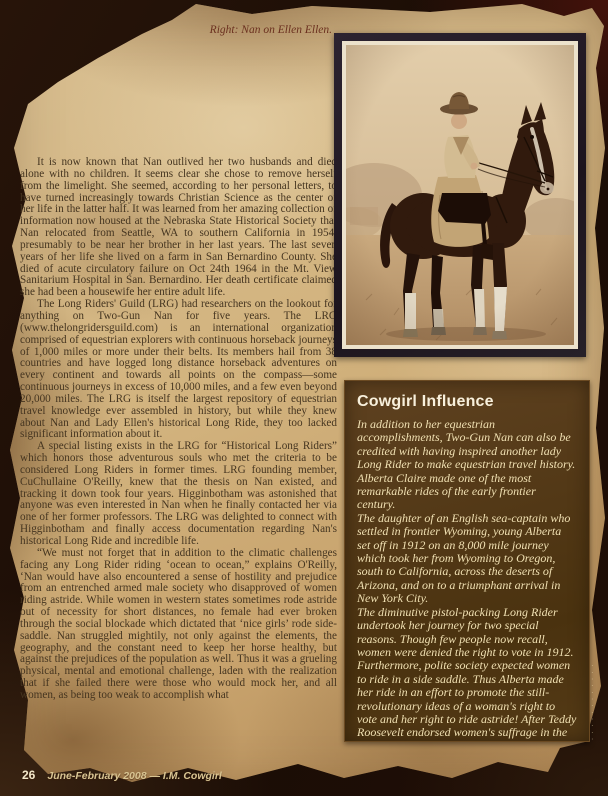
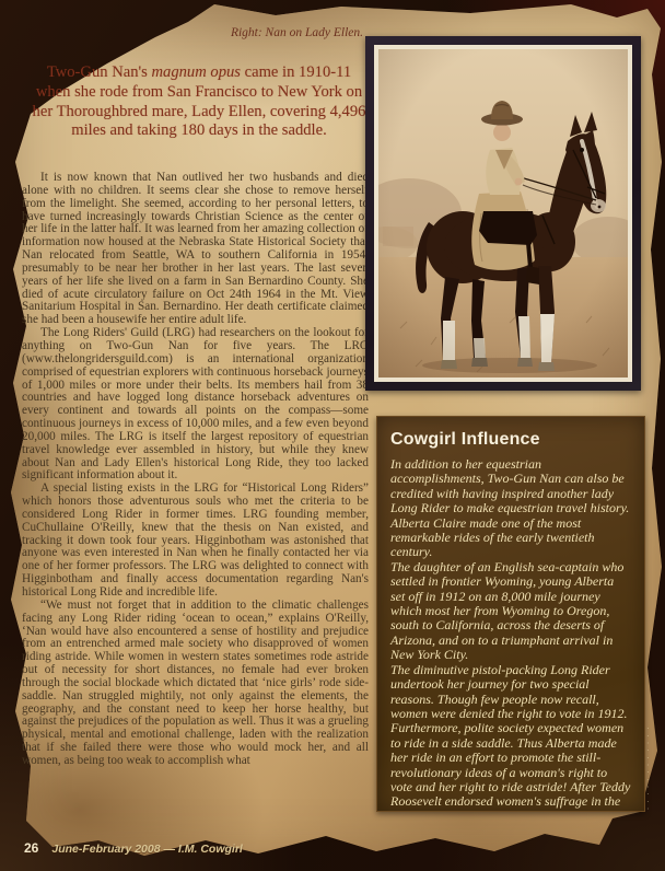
- Right: Nan on Ellen Ellen.
+ Right: Nan on Lady Ellen.
+ Two-Gun Nan's magnum opus came in 1910-11 when she rode from San Francisco to New York on her Thoroughbred mare, Lady Ellen, covering 4,496 miles and taking 180 days in the saddle.
  It is now known that Nan outlived her two husbands and die alone with no children. It seems clear she chose to remove hersel from the limelight. She seemed, according to her personal letters, t have turned increasingly towards Christian Science as the center o her life in the latter half. It was learned from her amazing collection o information now housed at the Nebraska State Historical Society tha Nan relocated from Seattle, WA to southern California in 1954 presumably to be near her brother in her last years. The last seve years of her life she lived on a farm in San Bernardino County. Sh died of acute circulatory failure on Oct 24th 1964 in the Mt. View Sanitarium Hospital in San. Bernardino. Her death certificate claime she had been a housewife her entire adult life.
  The Long Riders' Guild (LRG) had researchers on the lookout fo anything on Two-Gun Nan for five years. The LRG (www.thelongridersguild.com) is an international organizatio comprised of equestrian explorers with continuous horseback journey of 1,000 miles or more under their belts. Its members hail from 3 countries and have logged long distance horseback adventures on every continent and towards all points on the compass—some continuous journeys in excess of 10,000 miles, and a few even beyond 20,000 miles. The LRG is itself the largest repository of equestrian travel knowledge ever assembled in history, but while they knew about Nan and Lady Ellen's historical Long Ride, they too lacked significant information about it.
- A special listing exists in the LRG for “Historical Long Riders” which honors those adventurous souls who met the criteria to be considered Long Riders in former times. LRG founding member, CuChullaine O'Reilly, knew that the thesis on Nan existed, and tracking it down took four years. Higginbotham was astonished that anyone was even interested in Nan when he finally contacted her via one of her former professors. The LRG was delighted to connect with Higginbotham and finally access documentation regarding Nan's historical Long Ride and incredible life.
+ A special listing exists in the LRG for “Historical Long Riders” which honors those adventurous souls who met the criteria to be considered Long Rider in former times. LRG founding member, CuChullaine O'Reilly, knew that the thesis on Nan existed, and tracking it down took four years. Higginbotham was astonished that anyone was even interested in Nan when he finally contacted her via one of her former professors. The LRG was delighted to connect with Higginbotham and finally access documentation regarding Nan's historical Long Ride and incredible life.
  “We must not forget that in addition to the climatic challenges facing any Long Rider riding ‘ocean to ocean,” explains O'Reilly, ‘Nan would have also encountered a sense of hostility and prejudice from an entrenched armed male society who disapproved of women riding astride. While women in western states sometimes rode astride out of necessity for short distances, no female had ever broken through the social blockade which dictated that ‘nice girls’ rode side-saddle. Nan struggled mightily, not only against the elements, the geography, and the constant need to keep her horse healthy, but against the prejudices of the population as well. Thus it was a grueling physical, mental and emotional challenge, laden with the realization that if she failed there were those who would mock her, and all women, as being too weak to accomplish what
  Cowgirl Influence
- In addition to her equestrian accomplishments, Two-Gun Nan can also be credited with having inspired another lady Long Rider to make equestrian travel history. Alberta Claire made one of the most remarkable rides of the early frontier century.
+ In addition to her equestrian accomplishments, Two-Gun Nan can also be credited with having inspired another lady Long Rider to make equestrian travel history. Alberta Claire made one of the most remarkable rides of the early twentieth century.
- The daughter of an English sea-captain who settled in frontier Wyoming, young Alberta set off in 1912 on an 8,000 mile journey which took her from Wyoming to Oregon, south to California, across the deserts of Arizona, and on to a triumphant arrival in New York City.
+ The daughter of an English sea-captain who settled in frontier Wyoming, young Alberta set off in 1912 on an 8,000 mile journey which most her from Wyoming to Oregon, south to California, across the deserts of Arizona, and on to a triumphant arrival in New York City.
  The diminutive pistol-packing Long Rider undertook her journey for two special reasons. Though few people now recall, women were denied the right to vote in 1912. Furthermore, polite society expected women to ride in a side saddle. Thus Alberta made her ride in an effort to promote the still-revolutionary ideas of a woman's right to vote and her right to ride astride! After Teddy Roosevelt endorsed women's suffrage in the
  26 June-February 2008 — I.M. Cowgirl
